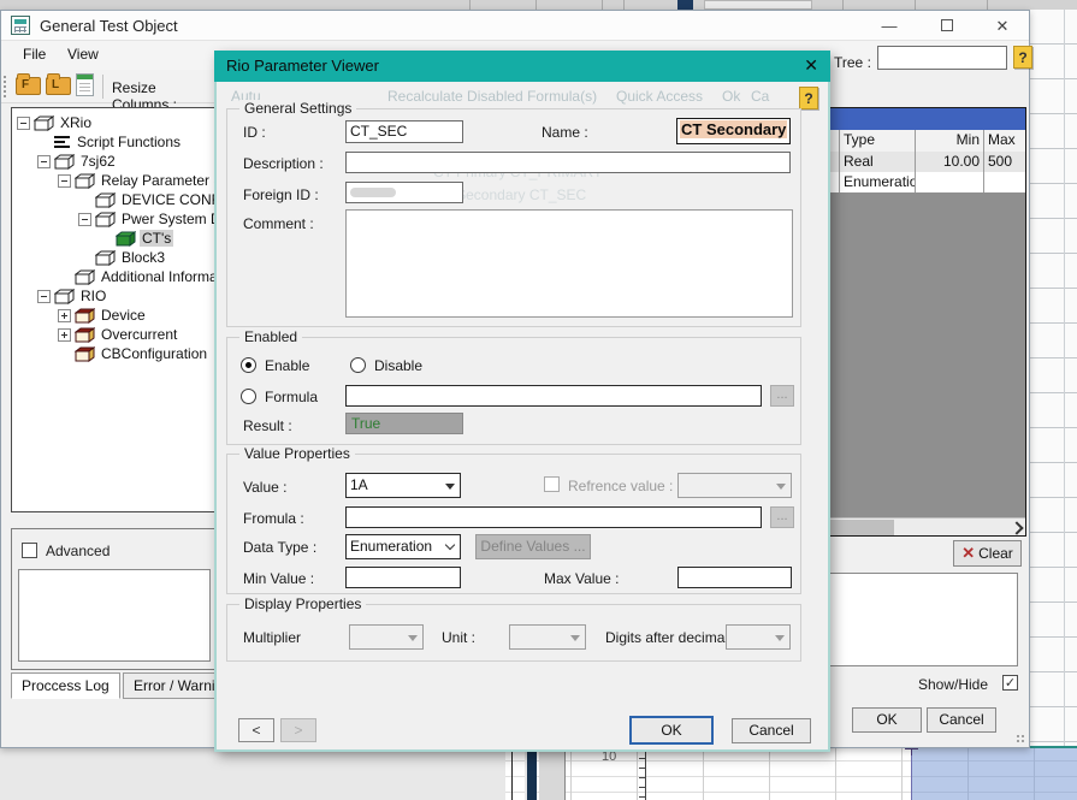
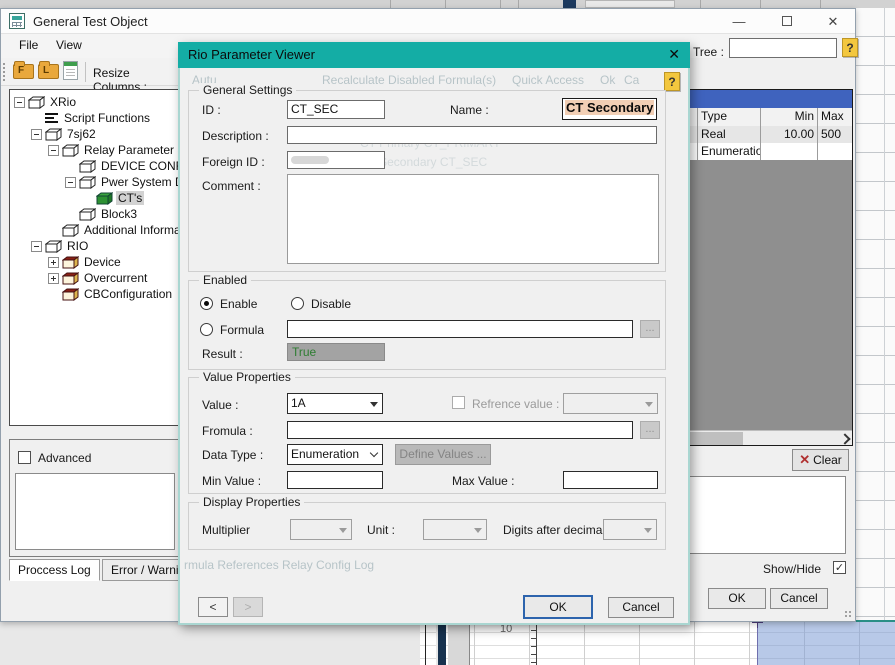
  10
  General Test Object
  —
  ✕
  File
  View
  Tree :
  ?
  F
  L
  Resize Columns :
  XRio
  Script Functions
  7sj62
  Relay Parameter
  DEVICE CON
  Pwer System
  CT's
  Block3
  Additional Inform
  RIO
  Device
  Overcurrent
  CBConfiguration
  Type
  Min
  Max
  Real
  10.00
  500
  Enumeratio
  Advanced
  Proccess Log
  Error / Warn
  ✕
  Clear
  Show/Hide
  ✓
  OK
  Cancel
  Rio Parameter Viewer
  ✕
  Autu
  Recalculate Disabled Formula(s)
  Quick Access
  Ok
  Ca
  econdary CT_SEC
  ?
  General Settings
  ID :
  CT_SEC
  Name :
  CT Secondary
  Description :
  Foreign ID :
  Comment :
  Enabled
  Enable
  Disable
  Formula
  ...
  Result :
  True
  Value Properties
  Value :
  1A
  Refrence value :
  Fromula :
  ...
  Data Type :
  Enumeration
  Define Values ...
  Min Value :
  Max Value :
  Display Properties
  Multiplier
  Unit :
  Digits after decima
+ rmula References Relay Config Log
  <
  >
  OK
  Cancel
